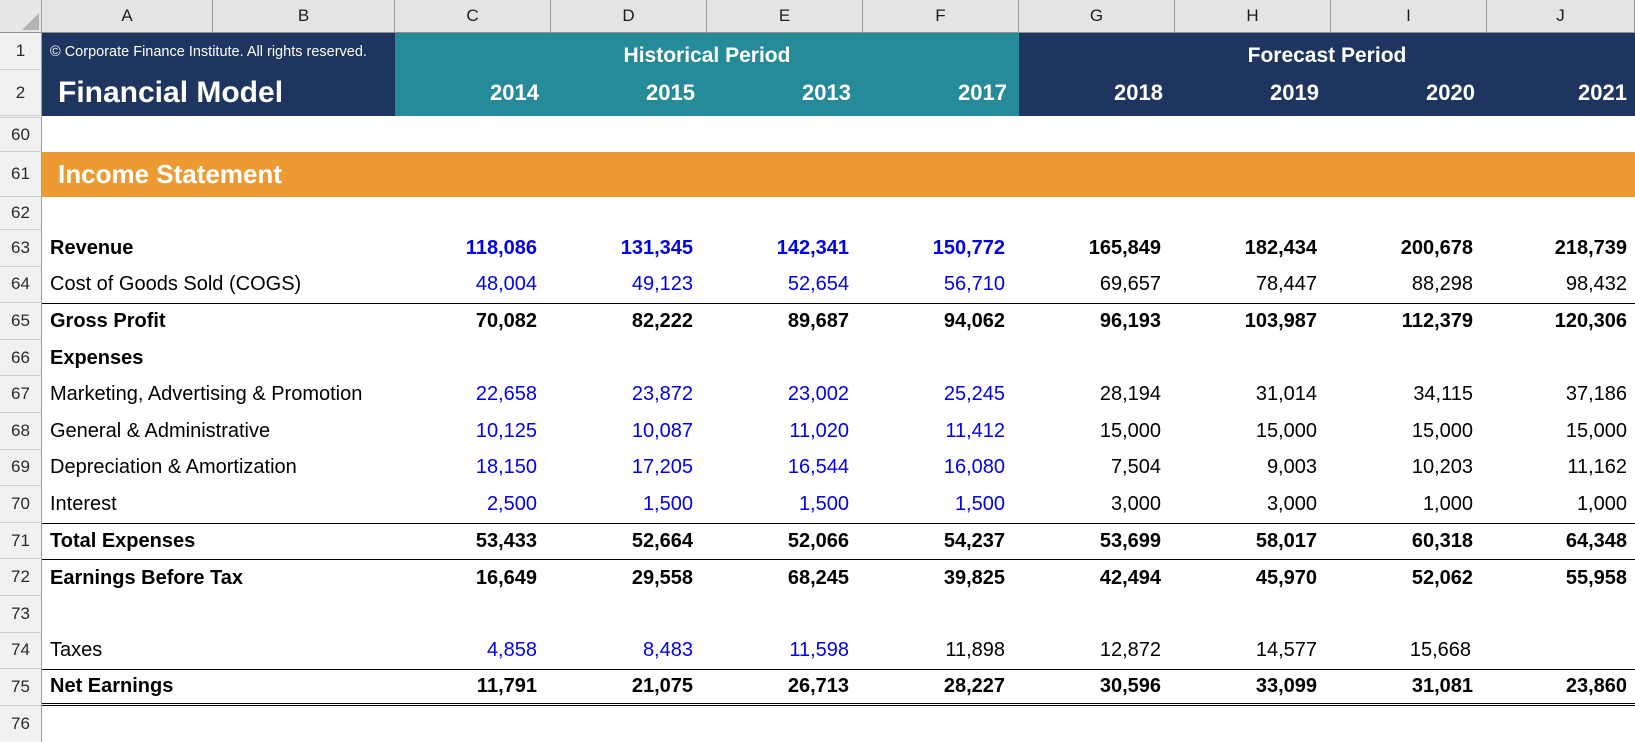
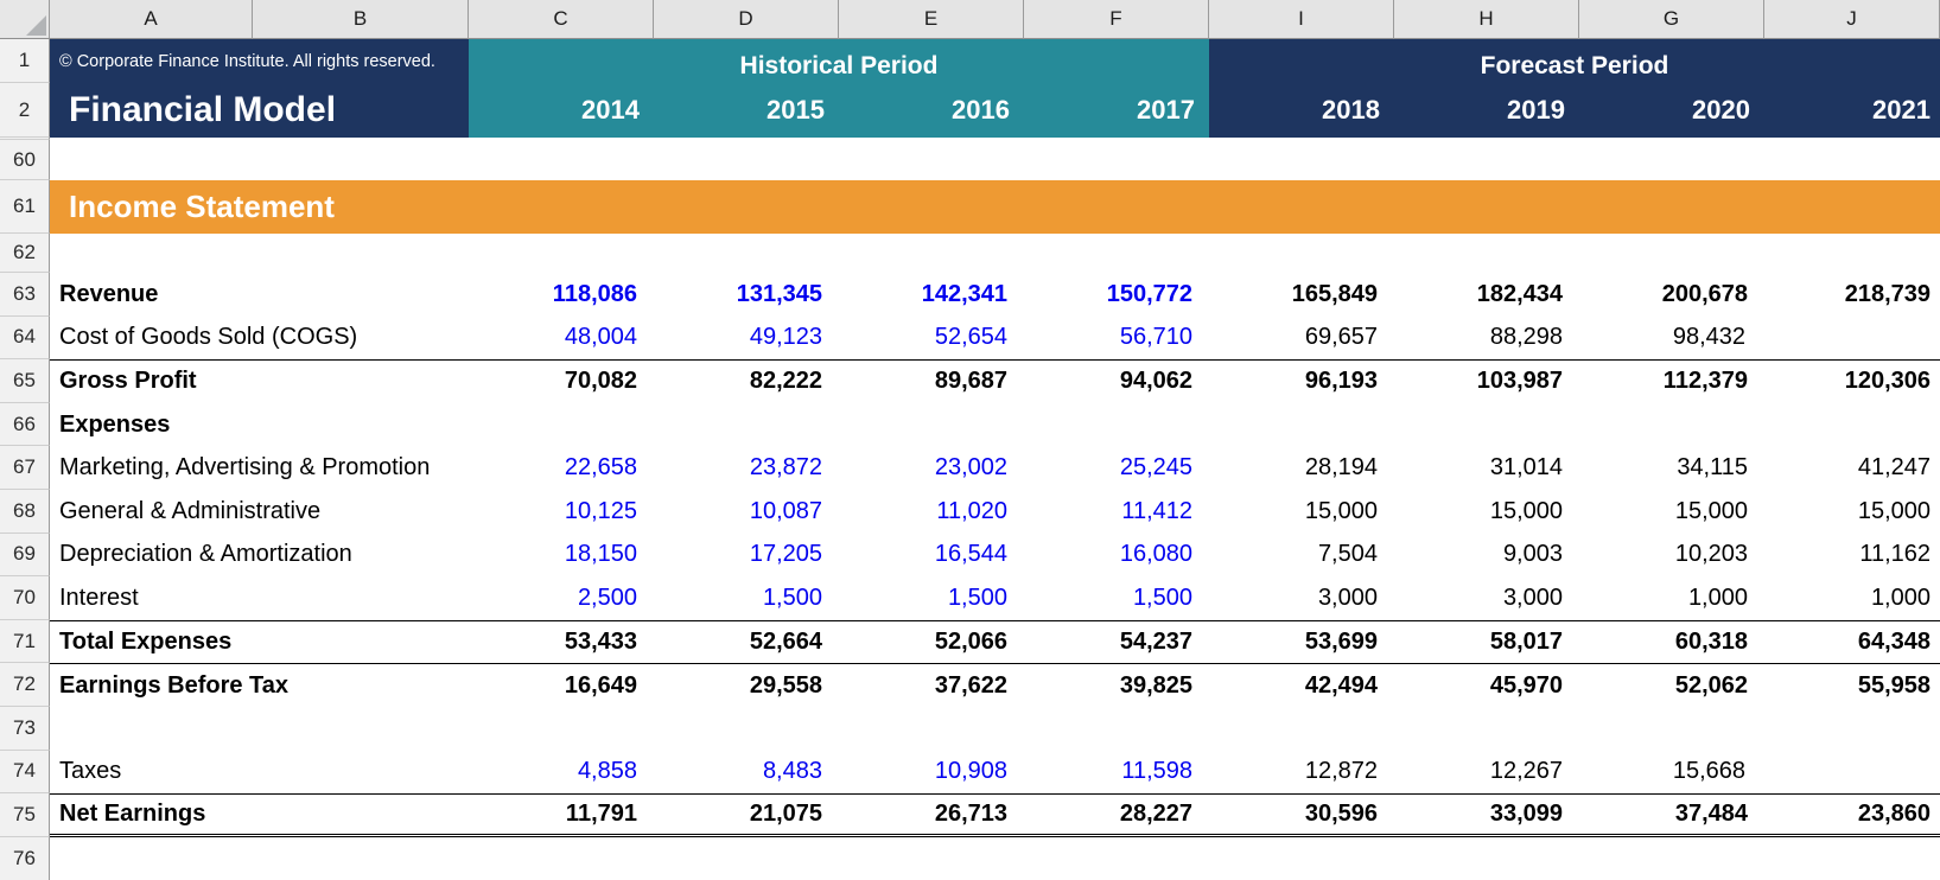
  A
  B
  C
  D
  E
  F
- G
+ I
  H
- I
+ G
  J
  1
  2
  60
  61
  62
  63
  64
  65
  66
  67
  68
  69
  70
  71
  72
  73
  74
  75
  76
  © Corporate Finance Institute. All rights reserved.
  Financial Model
  Historical Period
  2014
  2015
- 2013
+ 2016
  2017
  Forecast Period
  2018
  2019
  2020
  2021
  Income Statement
  Revenue
  118,086
  131,345
  142,341
  150,772
  165,849
  182,434
  200,678
  218,739
  Cost of Goods Sold (COGS)
  48,004
  49,123
  52,654
  56,710
  69,657
- 78,447
  88,298
  98,432
  Gross Profit
  70,082
  82,222
  89,687
  94,062
  96,193
  103,987
  112,379
  120,306
  Expenses
  Marketing, Advertising & Promotion
  22,658
  23,872
  23,002
  25,245
  28,194
  31,014
  34,115
- 37,186
+ 41,247
  General & Administrative
  10,125
  10,087
  11,020
  11,412
  15,000
  15,000
  15,000
  15,000
  Depreciation & Amortization
  18,150
  17,205
  16,544
  16,080
  7,504
  9,003
  10,203
  11,162
  Interest
  2,500
  1,500
  1,500
  1,500
  3,000
  3,000
  1,000
  1,000
  Total Expenses
  53,433
  52,664
  52,066
  54,237
  53,699
  58,017
  60,318
  64,348
  Earnings Before Tax
  16,649
  29,558
- 68,245
+ 37,622
  39,825
  42,494
  45,970
  52,062
  55,958
  Taxes
  4,858
  8,483
+ 10,908
  11,598
- 11,898
  12,872
- 14,577
+ 12,267
  15,668
  Net Earnings
  11,791
  21,075
  26,713
  28,227
  30,596
  33,099
- 31,081
+ 37,484
  23,860
